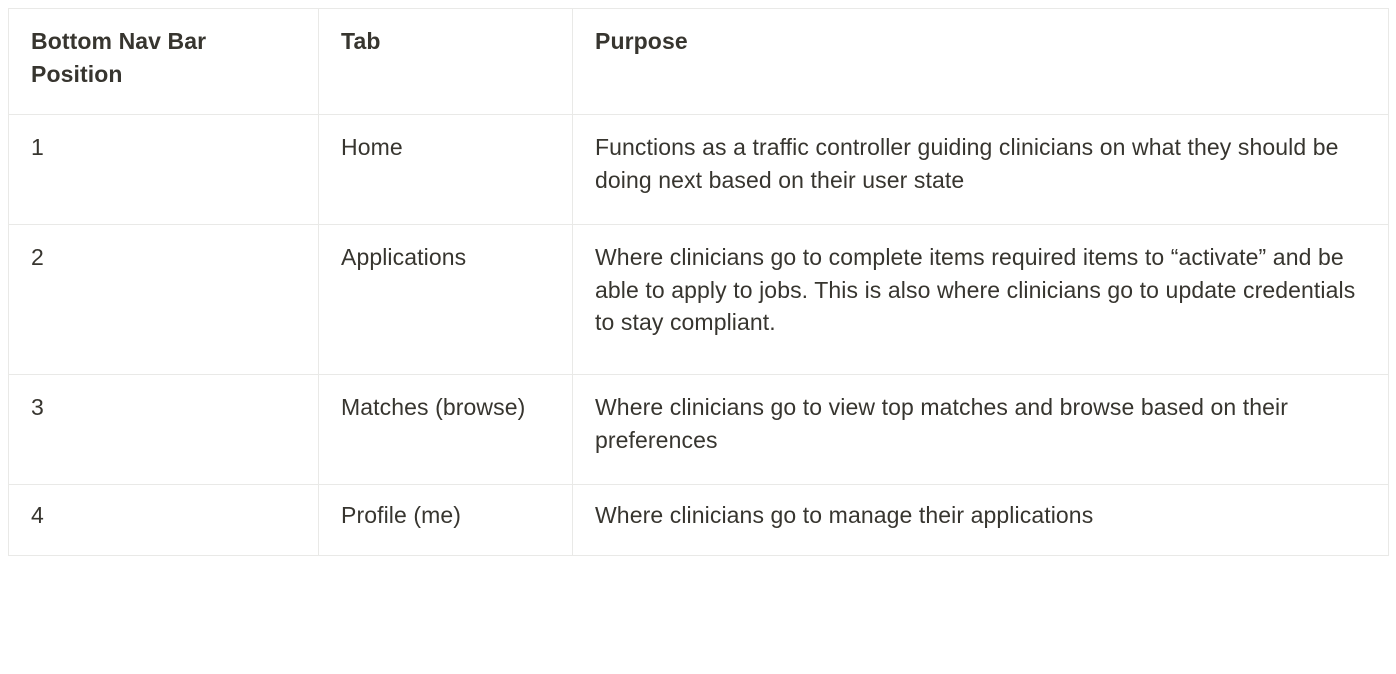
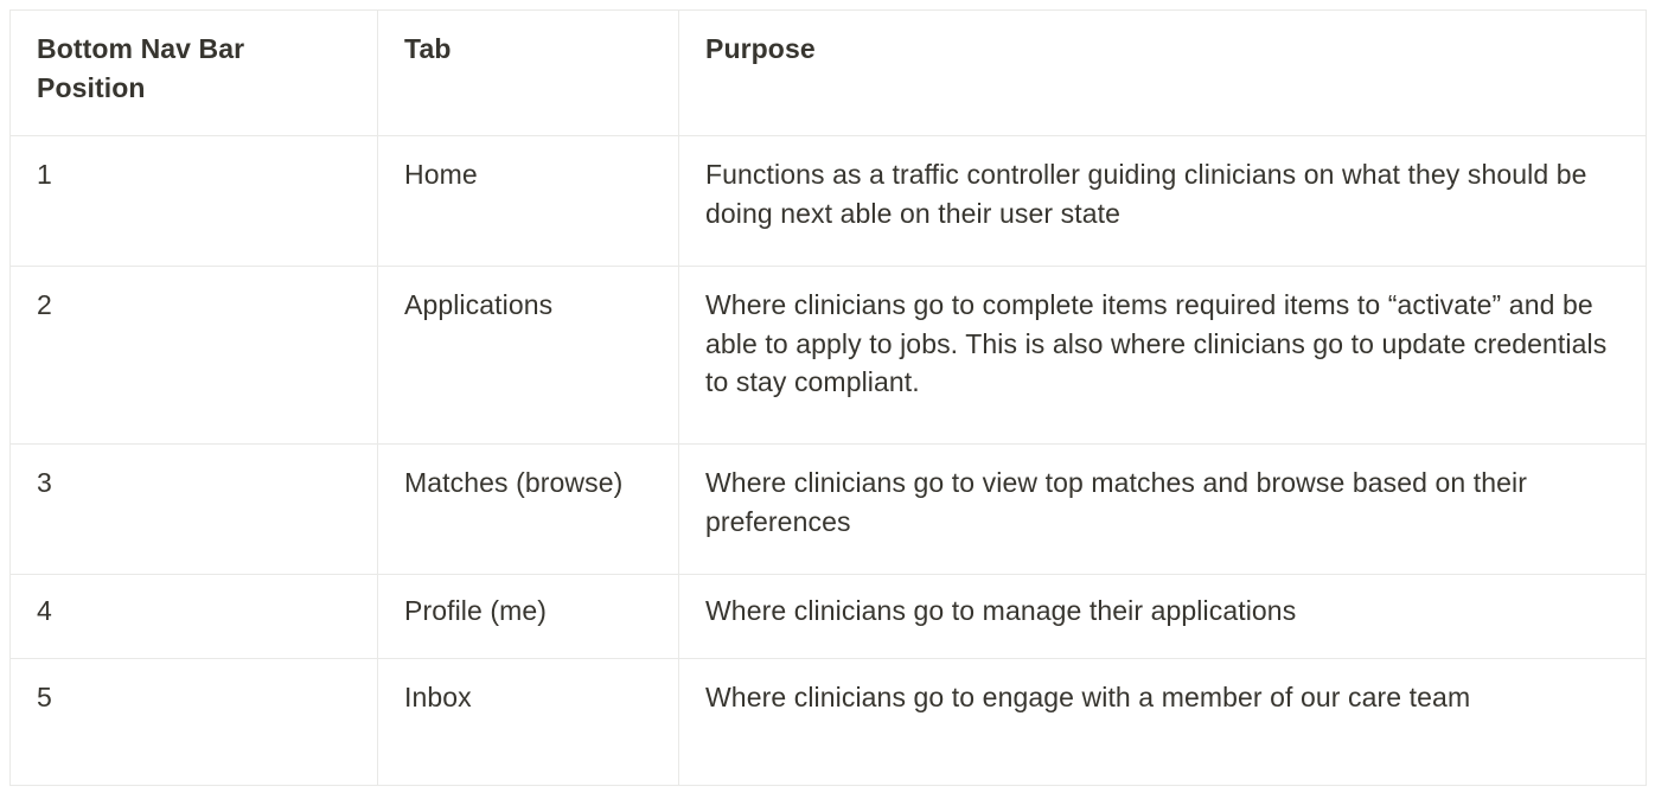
  Bottom Nav Bar Position	Tab	Purpose
- 1	Home	Functions as a traffic controller guiding clinicians on what they should be doing next based on their user state
+ 1	Home	Functions as a traffic controller guiding clinicians on what they should be doing next able on their user state
  2	Applications	Where clinicians go to complete items required items to “activate” and be able to apply to jobs. This is also where clinicians go to update credentials to stay compliant.
  3	Matches (browse)	Where clinicians go to view top matches and browse based on their preferences
  4	Profile (me)	Where clinicians go to manage their applications
+ 5	Inbox	Where clinicians go to engage with a member of our care team
